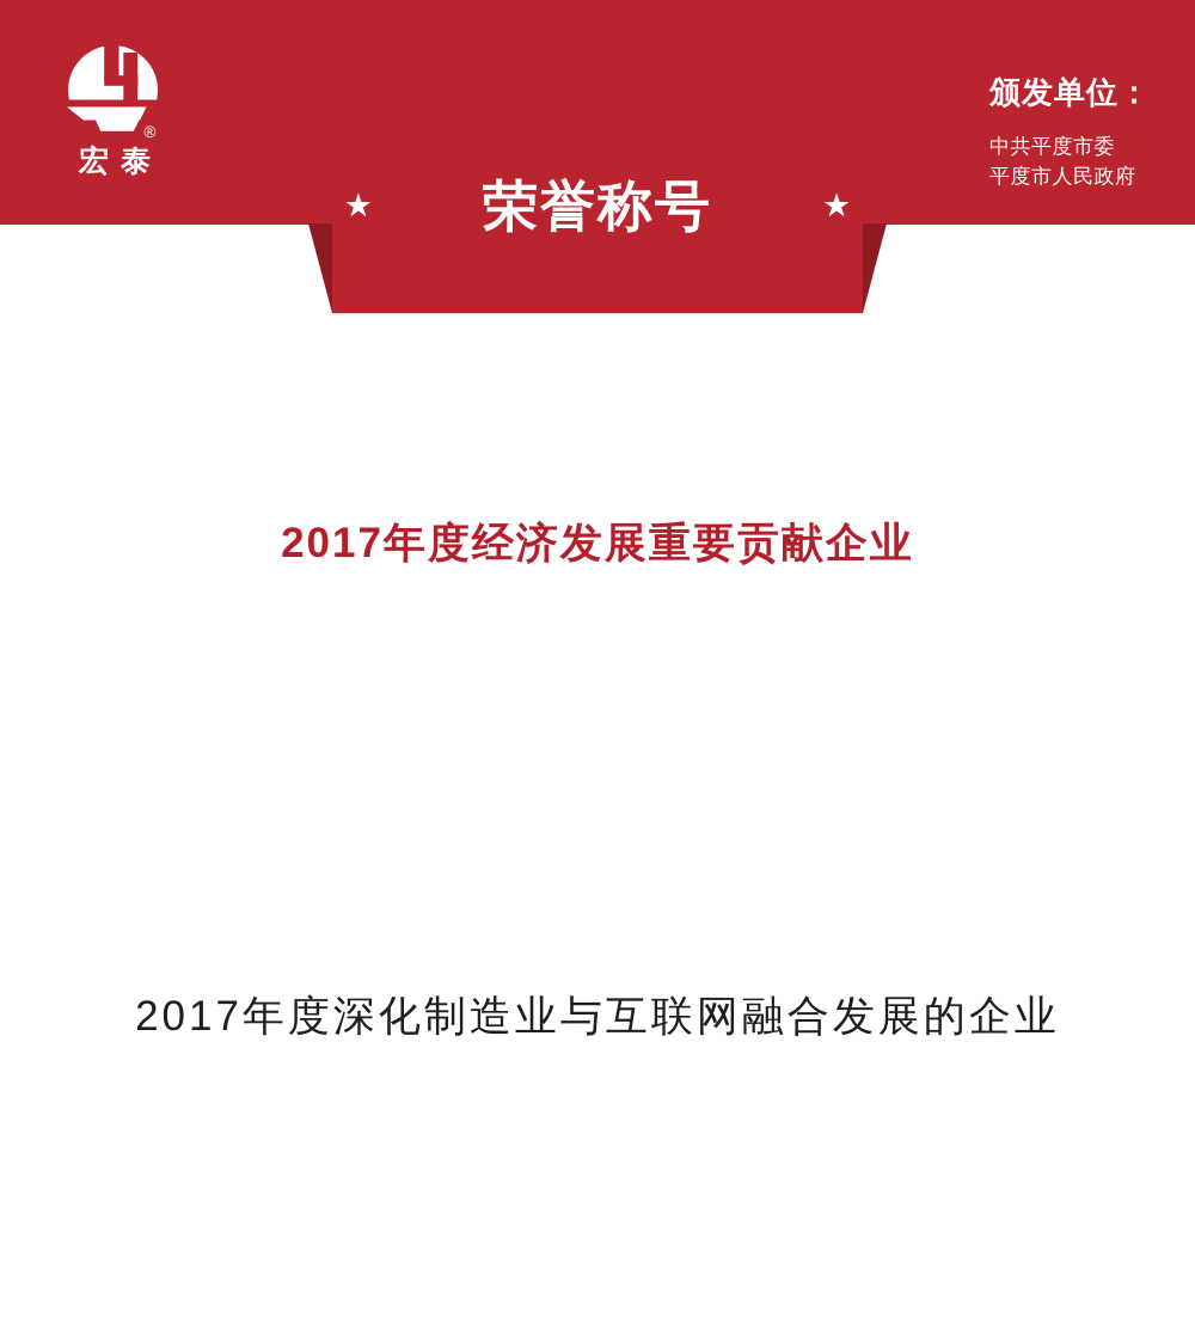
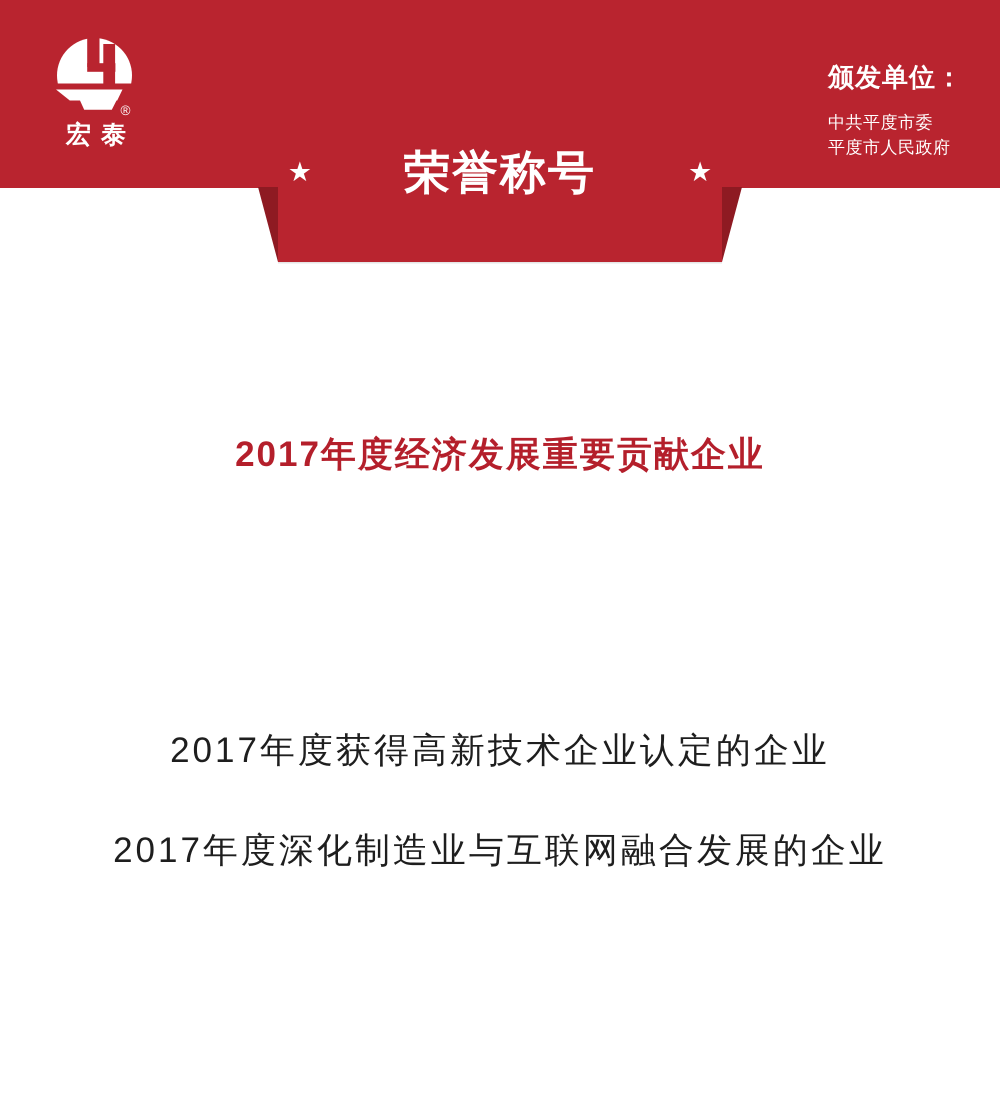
  ®
  宏泰
  颁发单位：
  中共平度市委
  平度市人民政府
  ★
  荣誉称号
  ★
  2017年度经济发展重要贡献企业
+ 2017年度获得高新技术企业认定的企业
  2017年度深化制造业与互联网融合发展的企业
